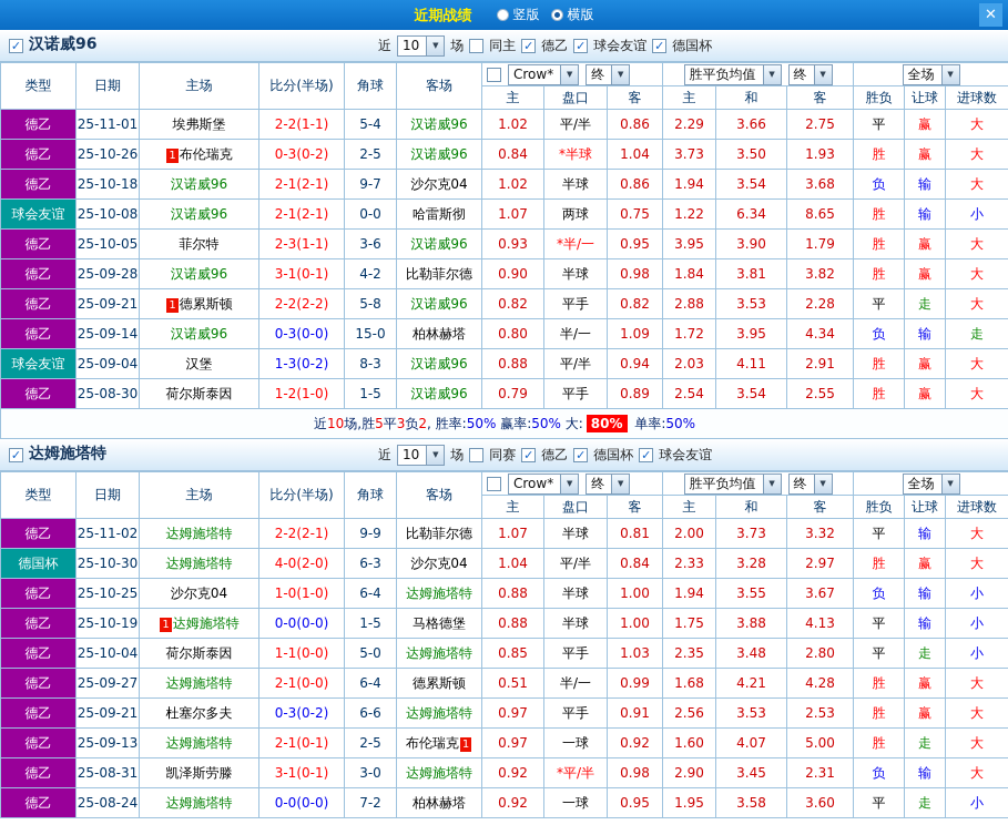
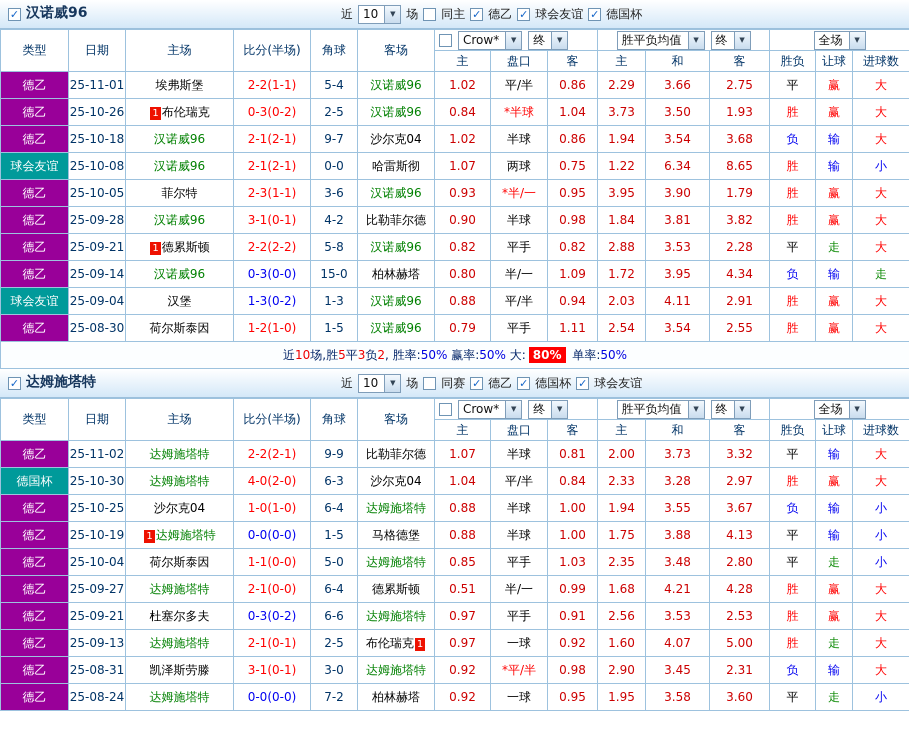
- 近期战绩
- 竖版
- 横版
- ✕
  汉诺威96
  近
  10
  ▼
  场
  同主
  德乙
  球会友谊
  德国杯
  类型	日期	主场	比分(半场)	角球	客场	Crow* ▼ 终 ▼	胜平负均值 ▼ 终 ▼	全场 ▼
  主	盘口	客	主	和	客	胜负	让球	进球数
  德乙	25-11-01	埃弗斯堡	2-2(1-1)	5-4	汉诺威96	1.02	平/半	0.86	2.29	3.66	2.75	平	赢	大
  德乙	25-10-26	1 布伦瑞克	0-3(0-2)	2-5	汉诺威96	0.84	*半球	1.04	3.73	3.50	1.93	胜	赢	大
  德乙	25-10-18	汉诺威96	2-1(2-1)	9-7	沙尔克04	1.02	半球	0.86	1.94	3.54	3.68	负	输	大
  球会友谊	25-10-08	汉诺威96	2-1(2-1)	0-0	哈雷斯彻	1.07	两球	0.75	1.22	6.34	8.65	胜	输	小
  德乙	25-10-05	菲尔特	2-3(1-1)	3-6	汉诺威96	0.93	*半/一	0.95	3.95	3.90	1.79	胜	赢	大
  德乙	25-09-28	汉诺威96	3-1(0-1)	4-2	比勒菲尔德	0.90	半球	0.98	1.84	3.81	3.82	胜	赢	大
  德乙	25-09-21	1 德累斯顿	2-2(2-2)	5-8	汉诺威96	0.82	平手	0.82	2.88	3.53	2.28	平	走	大
  德乙	25-09-14	汉诺威96	0-3(0-0)	15-0	柏林赫塔	0.80	半/一	1.09	1.72	3.95	4.34	负	输	走
- 球会友谊	25-09-04	汉堡	1-3(0-2)	8-3	汉诺威96	0.88	平/半	0.94	2.03	4.11	2.91	胜	赢	大
+ 球会友谊	25-09-04	汉堡	1-3(0-2)	1-3	汉诺威96	0.88	平/半	0.94	2.03	4.11	2.91	胜	赢	大
- 德乙	25-08-30	荷尔斯泰因	1-2(1-0)	1-5	汉诺威96	0.79	平手	0.89	2.54	3.54	2.55	胜	赢	大
+ 德乙	25-08-30	荷尔斯泰因	1-2(1-0)	1-5	汉诺威96	0.79	平手	1.11	2.54	3.54	2.55	胜	赢	大
  近10场,胜5平3负2, 胜率:50% 赢率:50% 大: 80% 单率:50%
  达姆施塔特
  近
  10
  ▼
  场
  同赛
  德乙
  德国杯
  球会友谊
  类型	日期	主场	比分(半场)	角球	客场	Crow* ▼ 终 ▼	胜平负均值 ▼ 终 ▼	全场 ▼
  主	盘口	客	主	和	客	胜负	让球	进球数
  德乙	25-11-02	达姆施塔特	2-2(2-1)	9-9	比勒菲尔德	1.07	半球	0.81	2.00	3.73	3.32	平	输	大
  德国杯	25-10-30	达姆施塔特	4-0(2-0)	6-3	沙尔克04	1.04	平/半	0.84	2.33	3.28	2.97	胜	赢	大
  德乙	25-10-25	沙尔克04	1-0(1-0)	6-4	达姆施塔特	0.88	半球	1.00	1.94	3.55	3.67	负	输	小
  德乙	25-10-19	1 达姆施塔特	0-0(0-0)	1-5	马格德堡	0.88	半球	1.00	1.75	3.88	4.13	平	输	小
  德乙	25-10-04	荷尔斯泰因	1-1(0-0)	5-0	达姆施塔特	0.85	平手	1.03	2.35	3.48	2.80	平	走	小
  德乙	25-09-27	达姆施塔特	2-1(0-0)	6-4	德累斯顿	0.51	半/一	0.99	1.68	4.21	4.28	胜	赢	大
  德乙	25-09-21	杜塞尔多夫	0-3(0-2)	6-6	达姆施塔特	0.97	平手	0.91	2.56	3.53	2.53	胜	赢	大
  德乙	25-09-13	达姆施塔特	2-1(0-1)	2-5	布伦瑞克 1	0.97	一球	0.92	1.60	4.07	5.00	胜	走	大
  德乙	25-08-31	凯泽斯劳滕	3-1(0-1)	3-0	达姆施塔特	0.92	*平/半	0.98	2.90	3.45	2.31	负	输	大
  德乙	25-08-24	达姆施塔特	0-0(0-0)	7-2	柏林赫塔	0.92	一球	0.95	1.95	3.58	3.60	平	走	小
